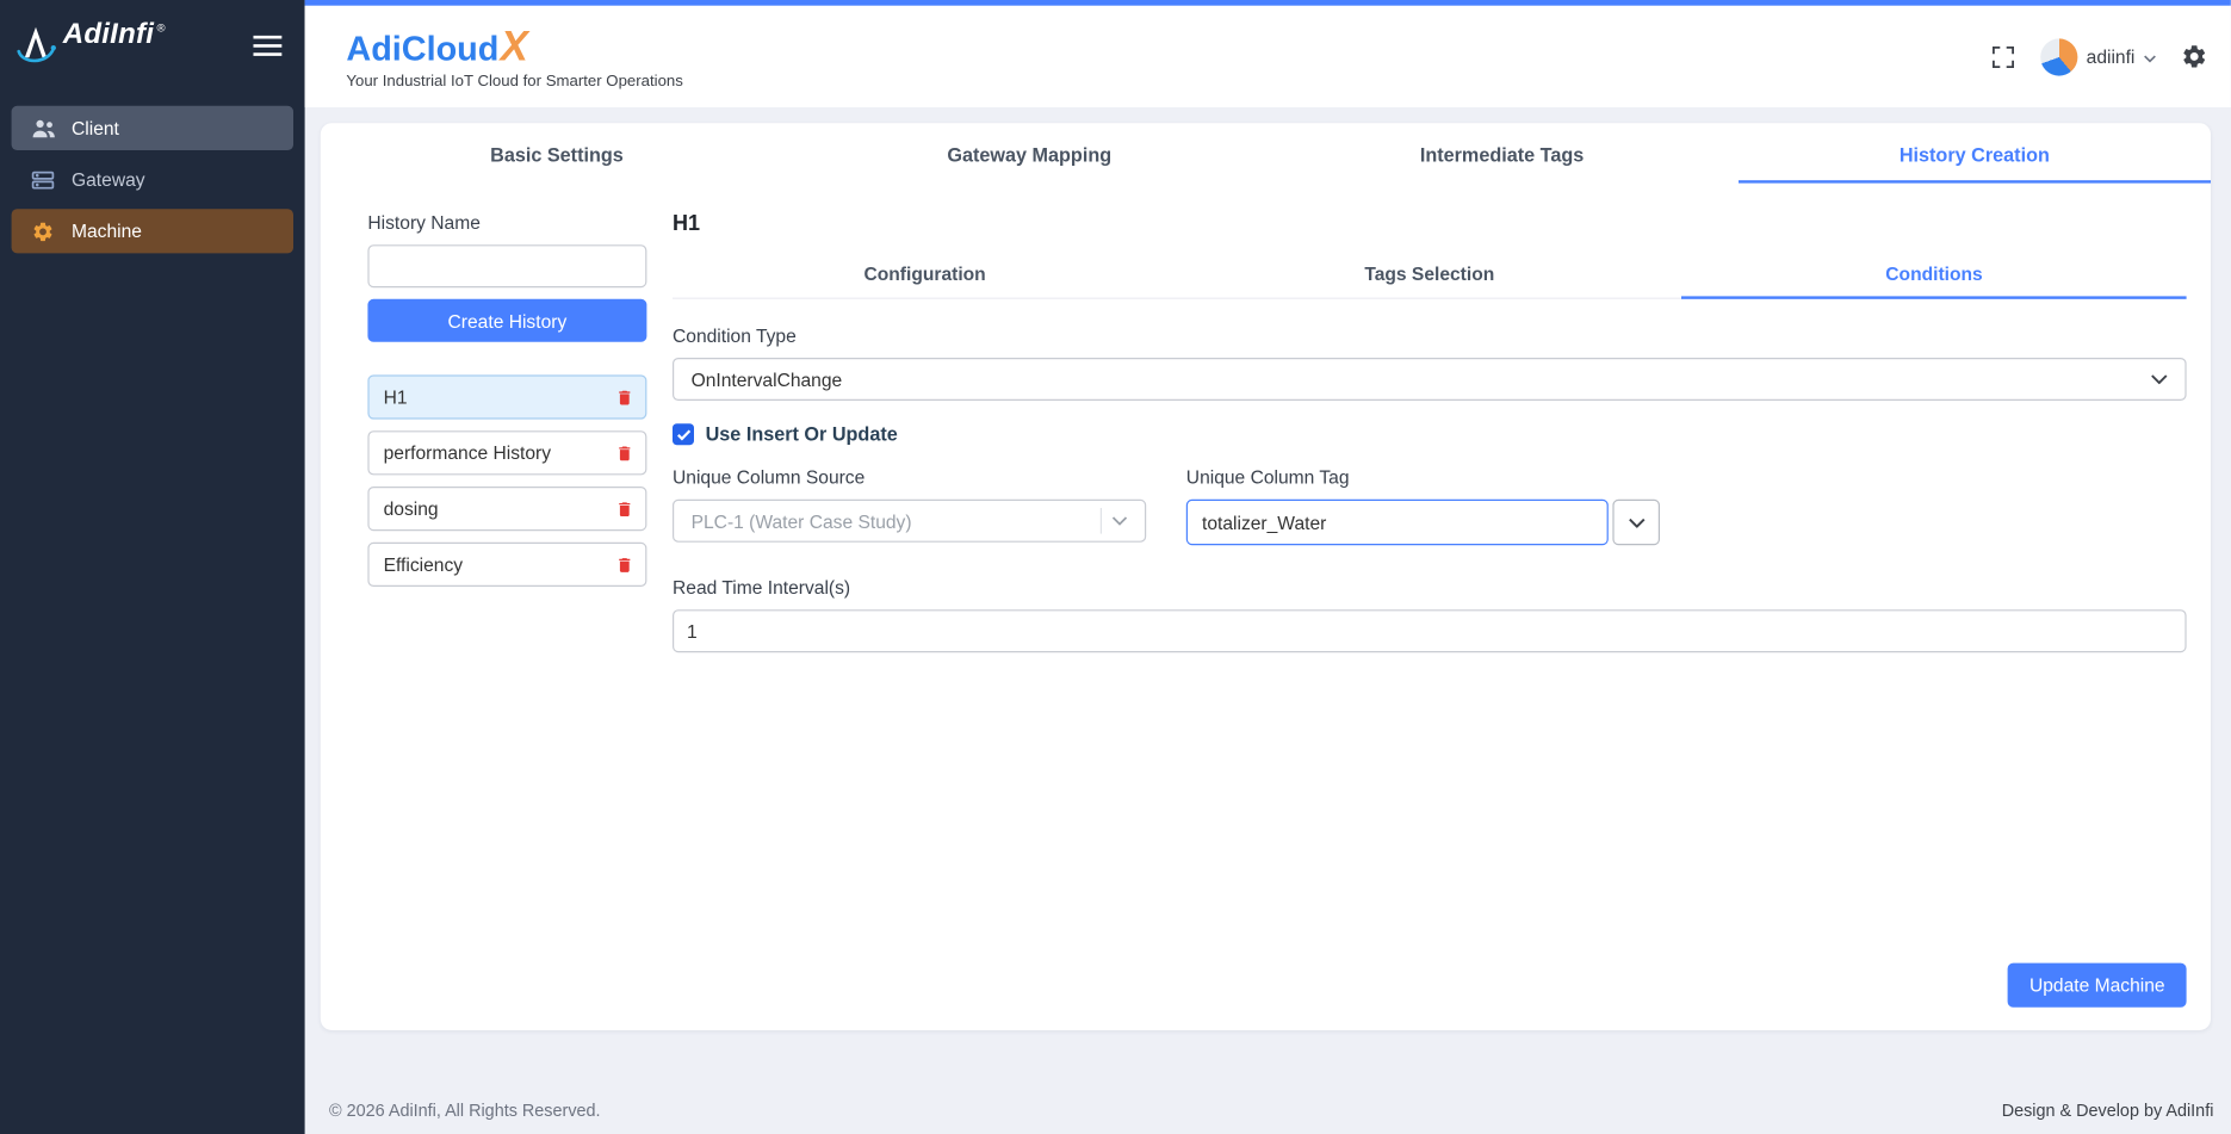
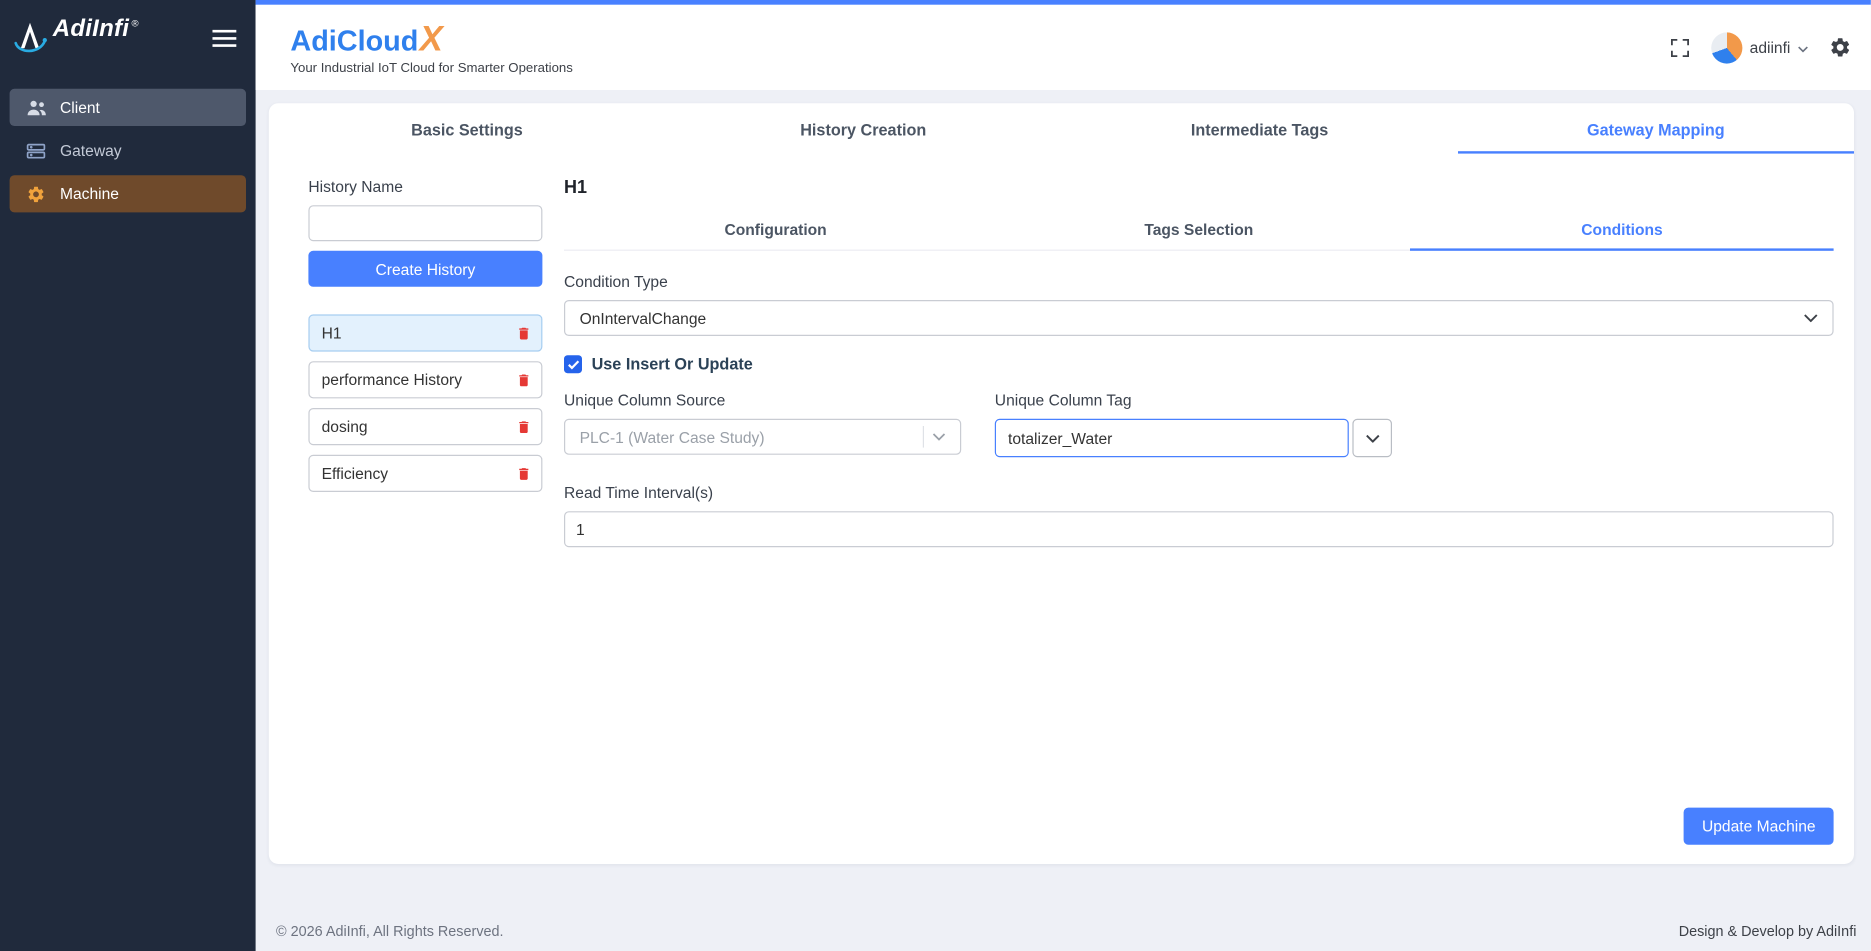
  AdiInfi
  ®
  Client
  Gateway
  Machine
  AdiCloud
  X
  Your Industrial IoT Cloud for Smarter Operations
  adiinfi
  Basic Settings
- Gateway Mapping
+ History Creation
  Intermediate Tags
- History Creation
+ Gateway Mapping
  History Name
  Create History
  H1
  performance History
  dosing
  Efficiency
  H1
  Configuration
  Tags Selection
  Conditions
  Condition Type
  OnIntervalChange
  Use Insert Or Update
  Unique Column Source
  PLC-1 (Water Case Study)
  Unique Column Tag
  totalizer_Water
  Read Time Interval(s)
  1
  Update Machine
  © 2026 AdiInfi, All Rights Reserved.
  Design & Develop by AdiInfi
